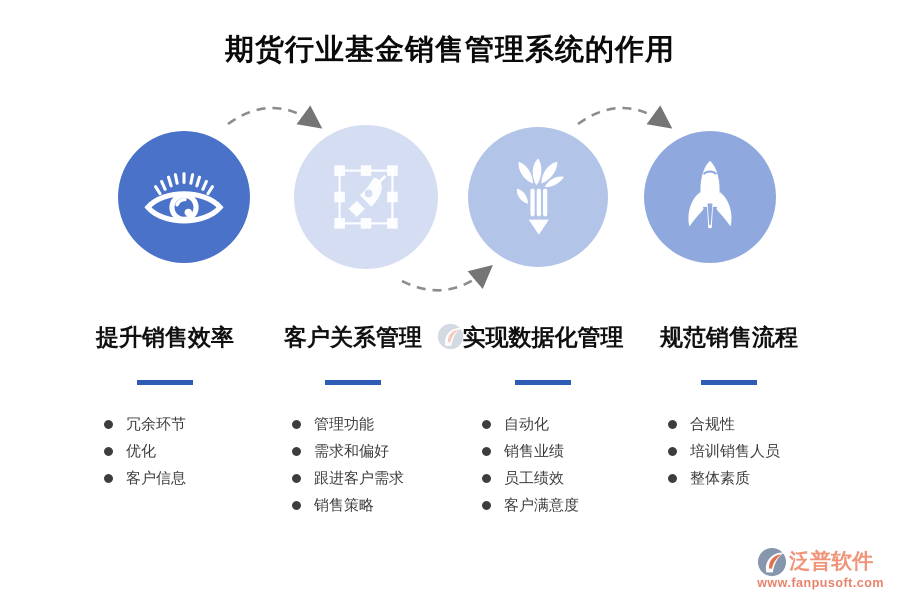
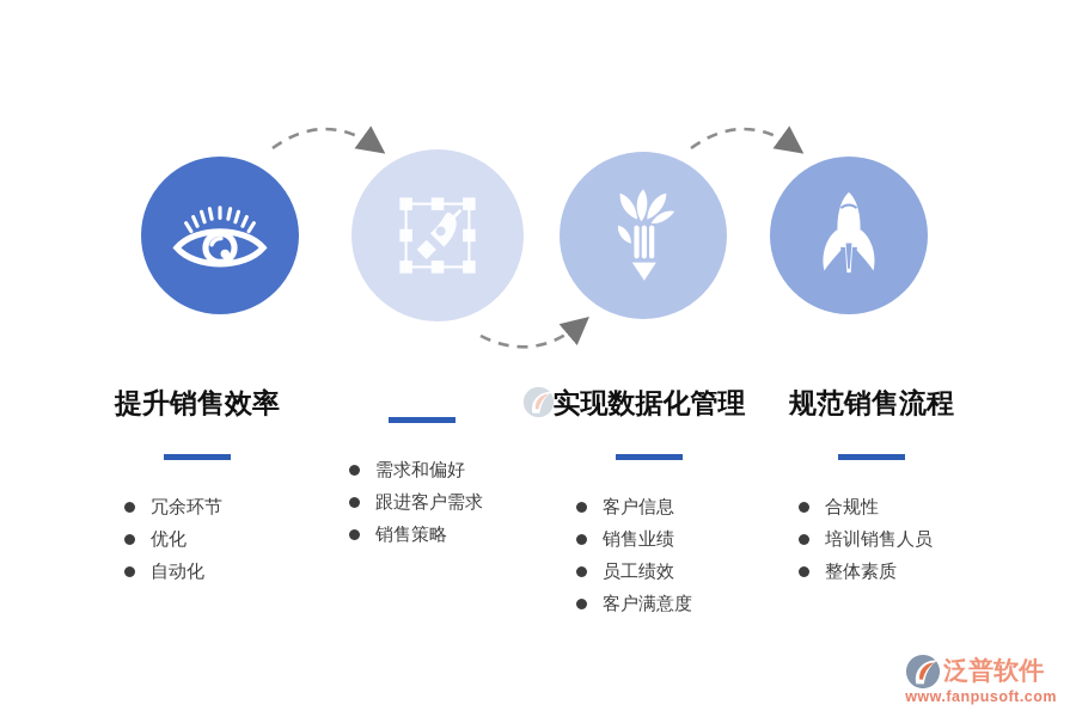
- 期货行业基金销售管理系统的作用
  提升销售效率
  冗余环节
  优化
- 客户信息
+ 自动化
- 客户关系管理
- 管理功能
  需求和偏好
  跟进客户需求
  销售策略
  实现数据化管理
- 自动化
+ 客户信息
  销售业绩
  员工绩效
  客户满意度
  规范销售流程
  合规性
  培训销售人员
  整体素质
  泛普软件
  www.fanpusoft.com
